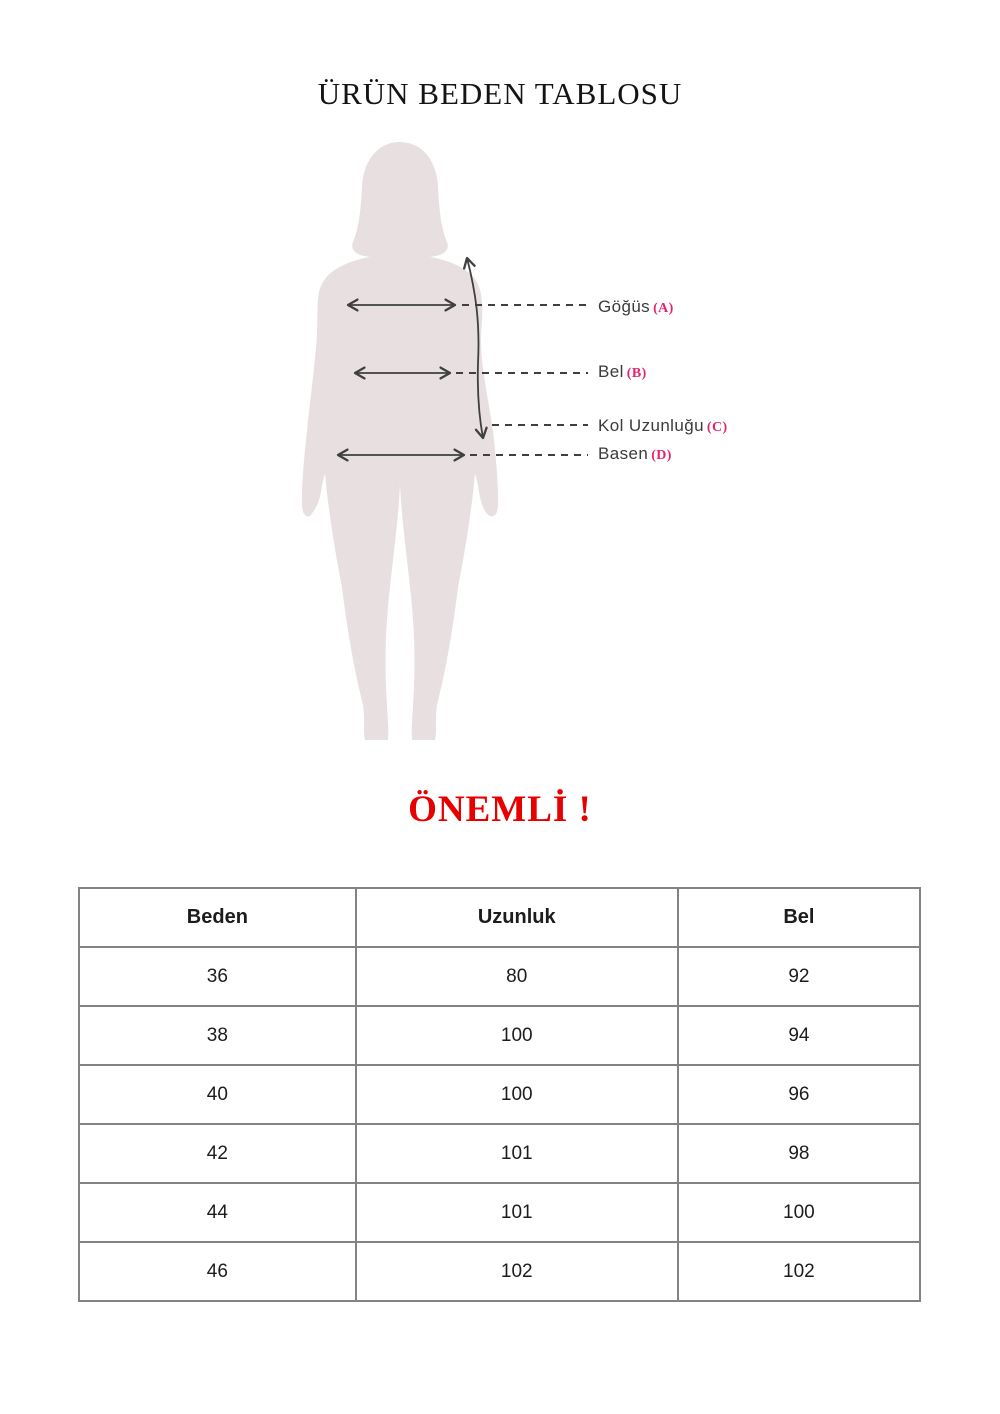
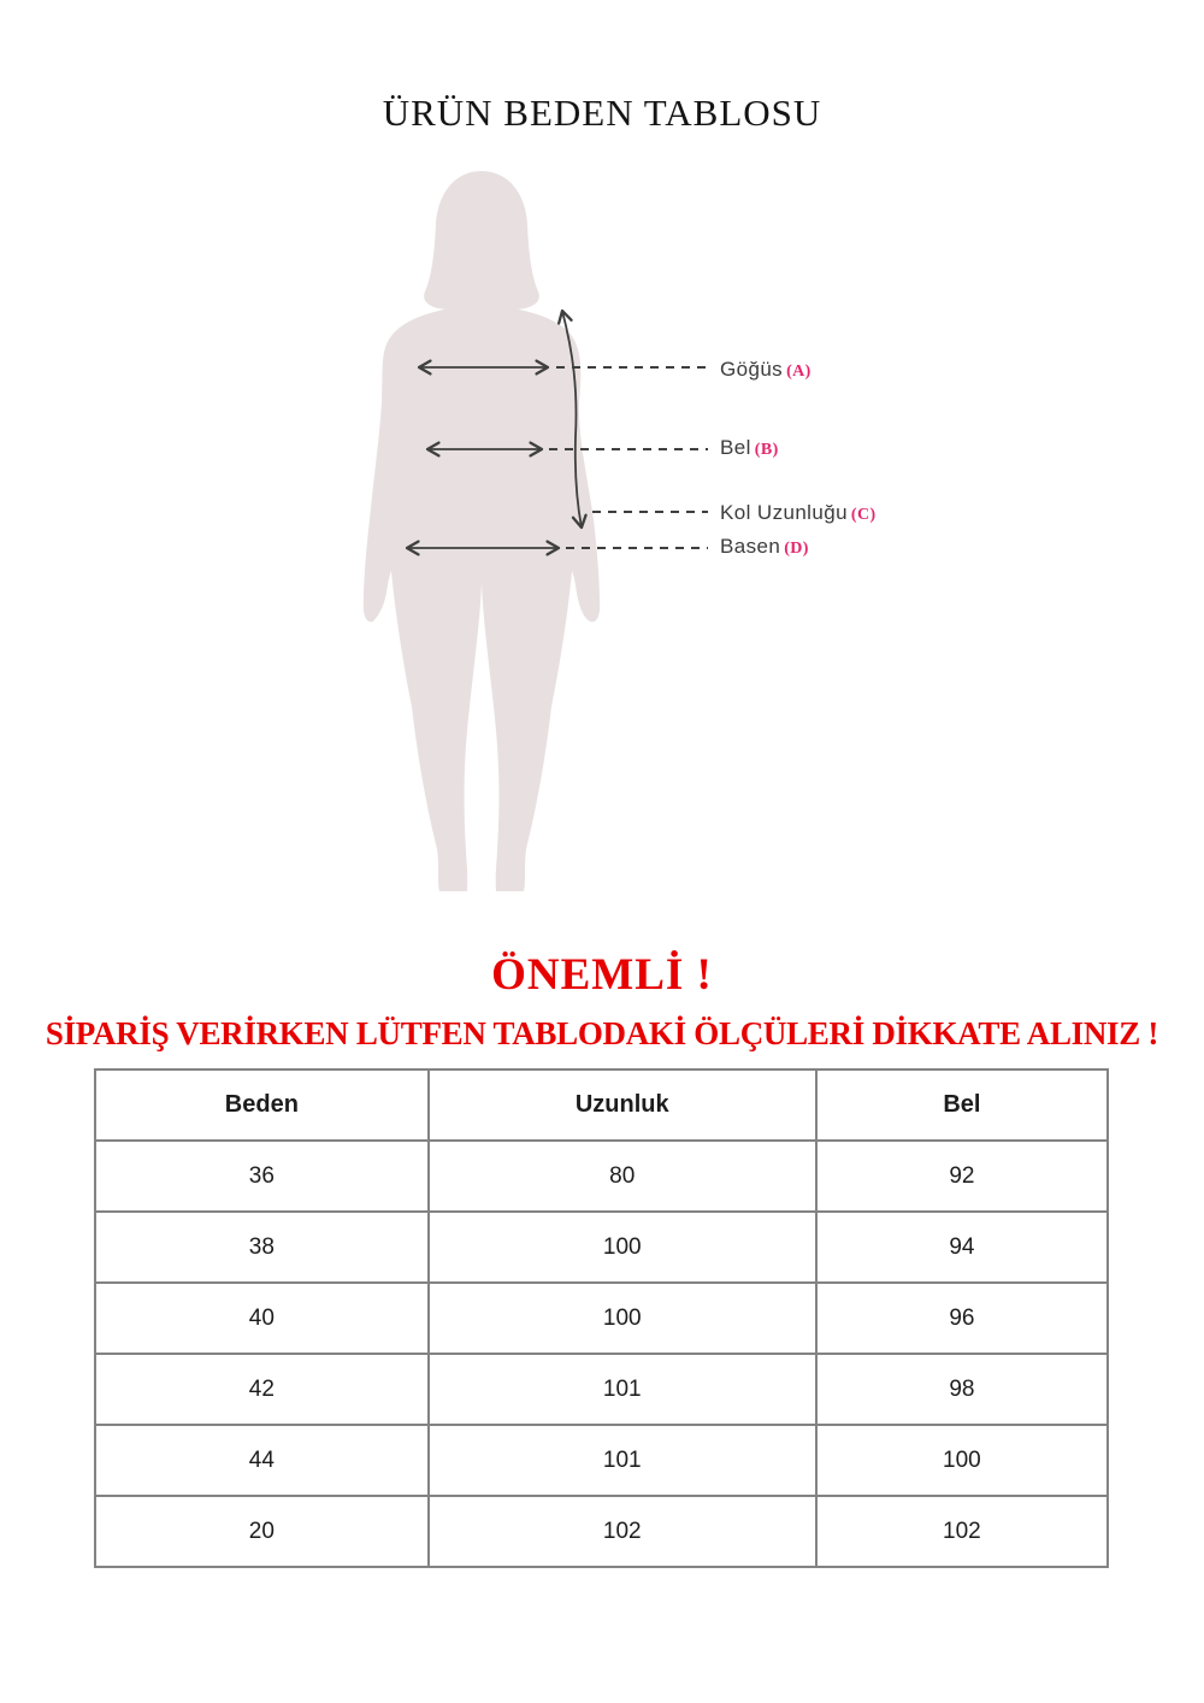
  ÜRÜN BEDEN TABLOSU
  Göğüs (A)
  Bel (B)
  Kol Uzunluğu (C)
  Basen (D)
  ÖNEMLİ !
+ SİPARİŞ VERİRKEN LÜTFEN TABLODAKİ ÖLÇÜLERİ DİKKATE ALINIZ !
  Beden	Uzunluk	Bel
  36	80	92
  38	100	94
  40	100	96
  42	101	98
  44	101	100
- 46	102	102
+ 20	102	102
